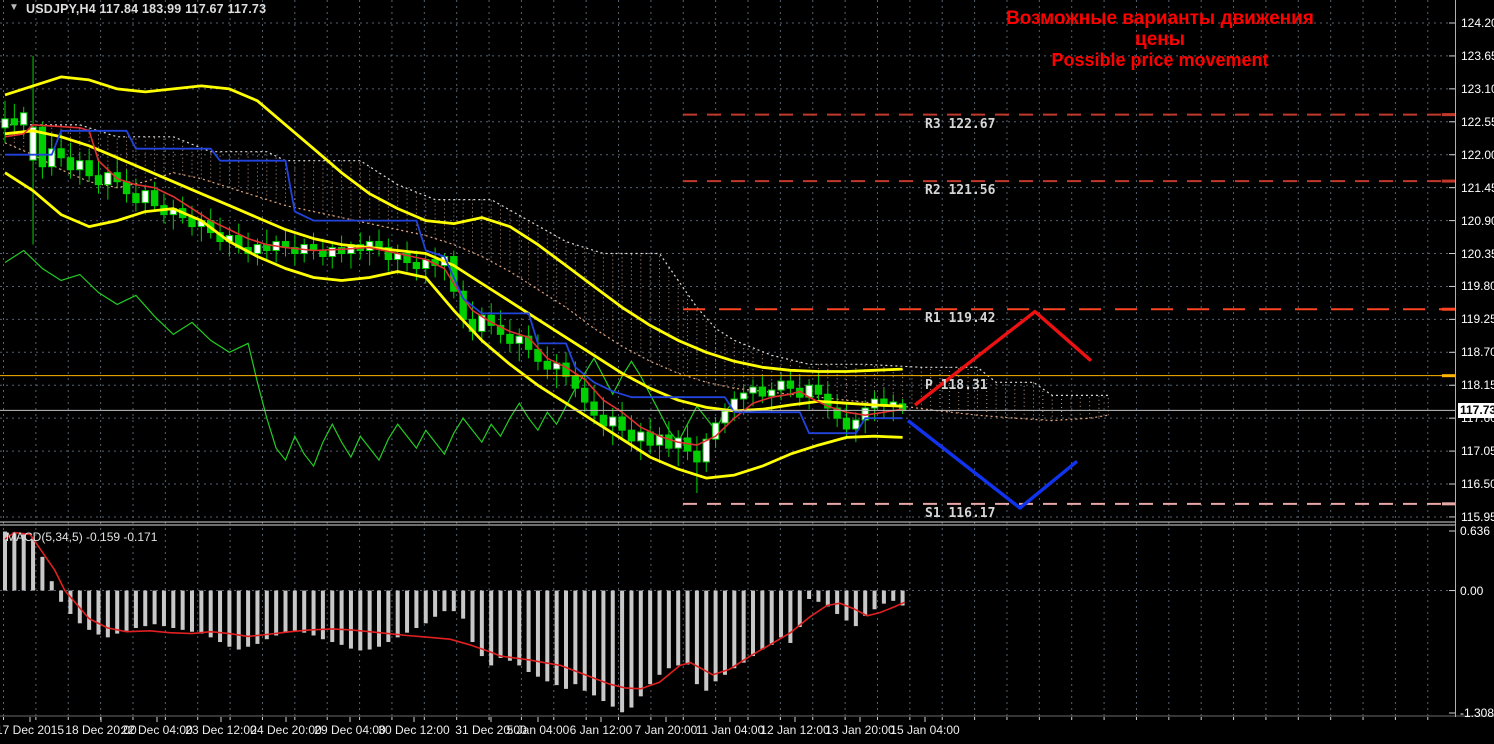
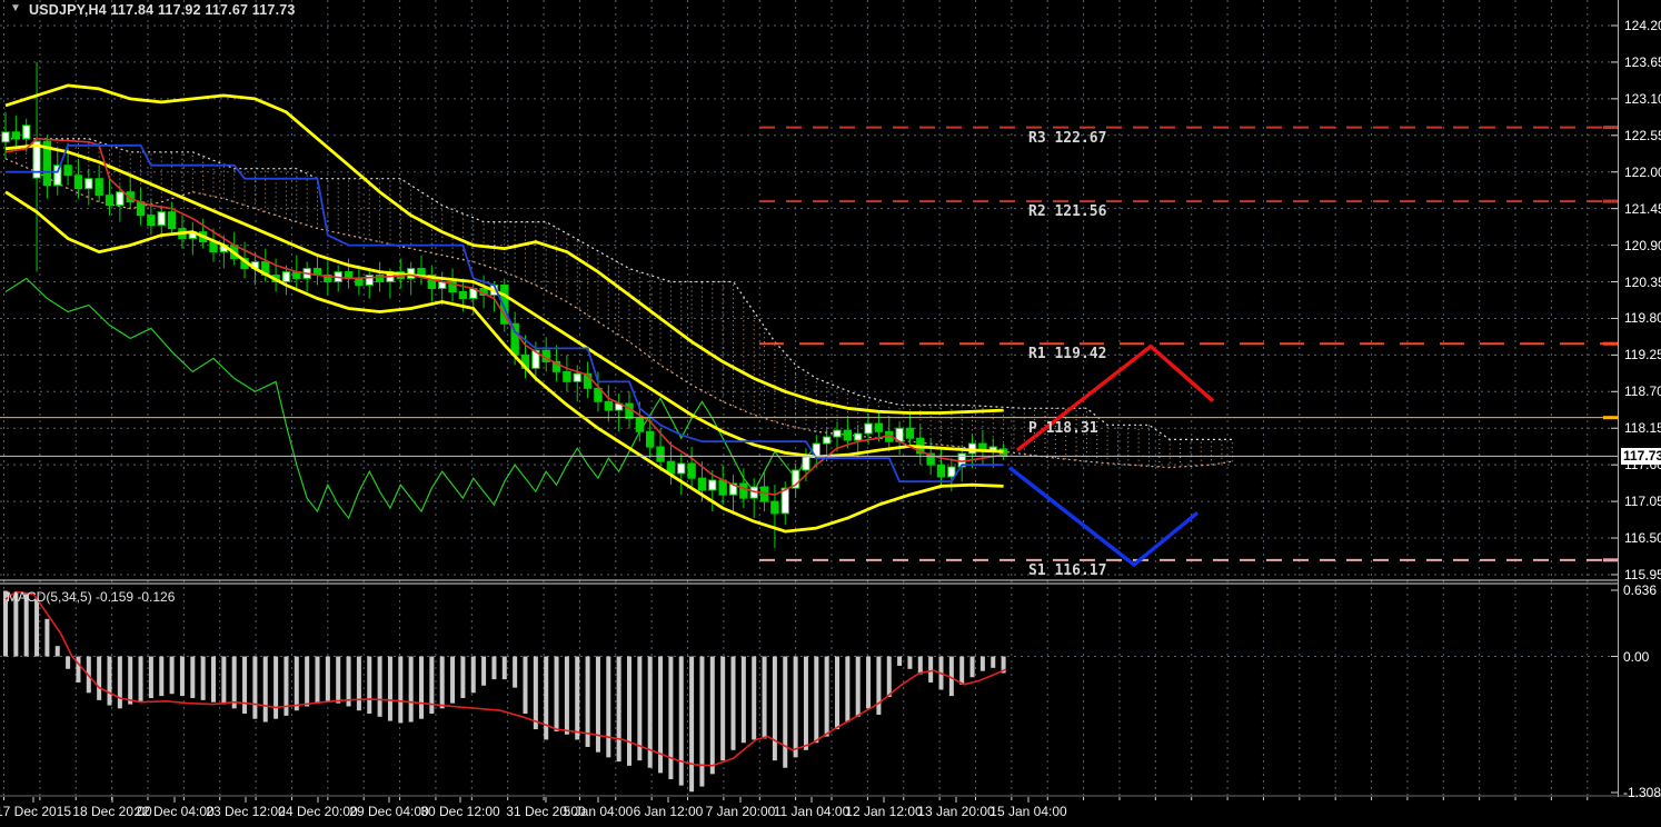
  ▼
- USDJPY,H4 117.84 183.99 117.67 117.73
+ USDJPY,H4 117.84 117.92 117.67 117.73
- Возможные варианты движения цены
- Possible price movement
- MACD(5,34,5) -0.159 -0.171
+ MACD(5,34,5) -0.159 -0.126
  117.73
  124.2
  123.6
  123.1
  122.5
  122.0
  121.4
  120.9
  120.3
  119.80
  119.25
  118.70
  118.15
  117.05
  116.50
  115.95
  0.636
  0.00
  -1.308
  7 Dec 2015
  18 Dec 20:00
  22 Dec 04:00
  23 Dec 12:00
  24 Dec 20:00
  29 Dec 04:00
  30 Dec 12:00
  31 Dec 20:00
  5 Jan 04:00
  6 Jan 12:00
  7 Jan 20:00
  11 Jan 04:00
  12 Jan 12:00
  13 Jan 20:00
  15 Jan 04:00
  R3 122.67
  R2 121.56
  R1 119.42
  P 118.31
  S1 116.17
